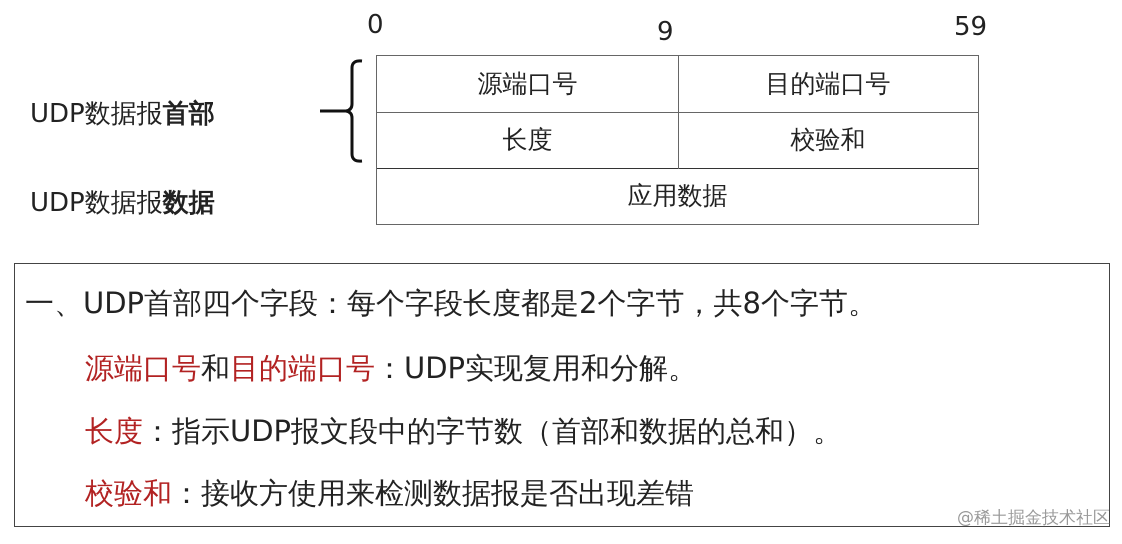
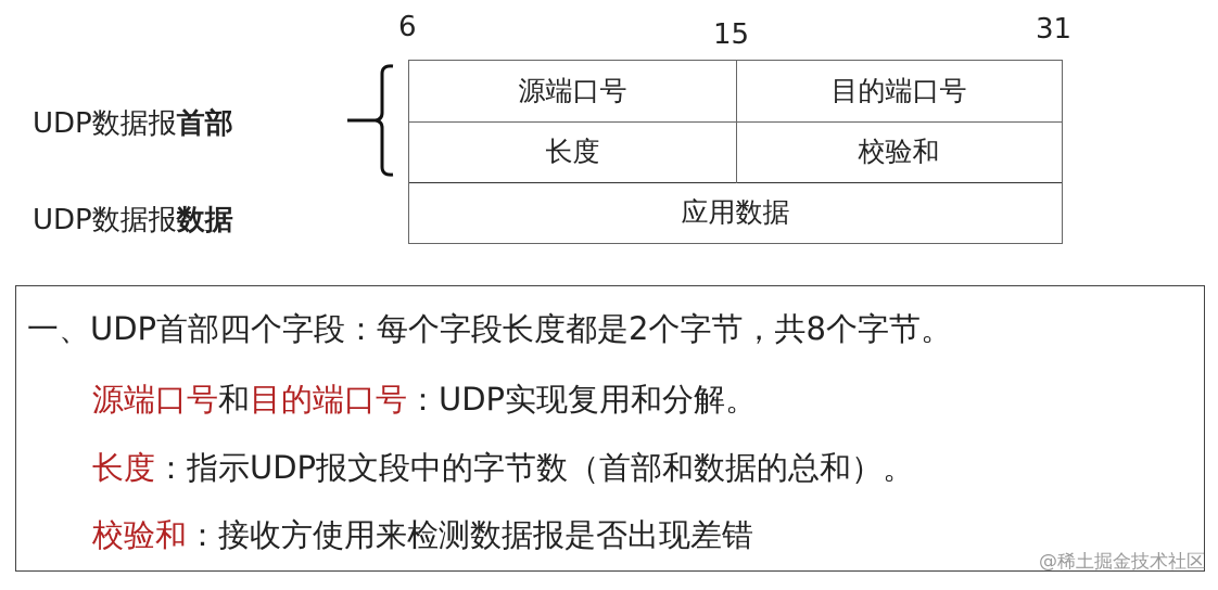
- 0
+ 6
- 9
+ 15
- 59
+ 31
  UDP数据报首部
  UDP数据报数据
  源端口号
  目的端口号
  长度
  校验和
  应用数据
  一、UDP首部四个字段：每个字段长度都是2个字节，共8个字节。
  源端口号和目的端口号：UDP实现复用和分解。
  长度：指示UDP报文段中的字节数（首部和数据的总和）。
  校验和：接收方使用来检测数据报是否出现差错
  @稀土掘金技术社区
